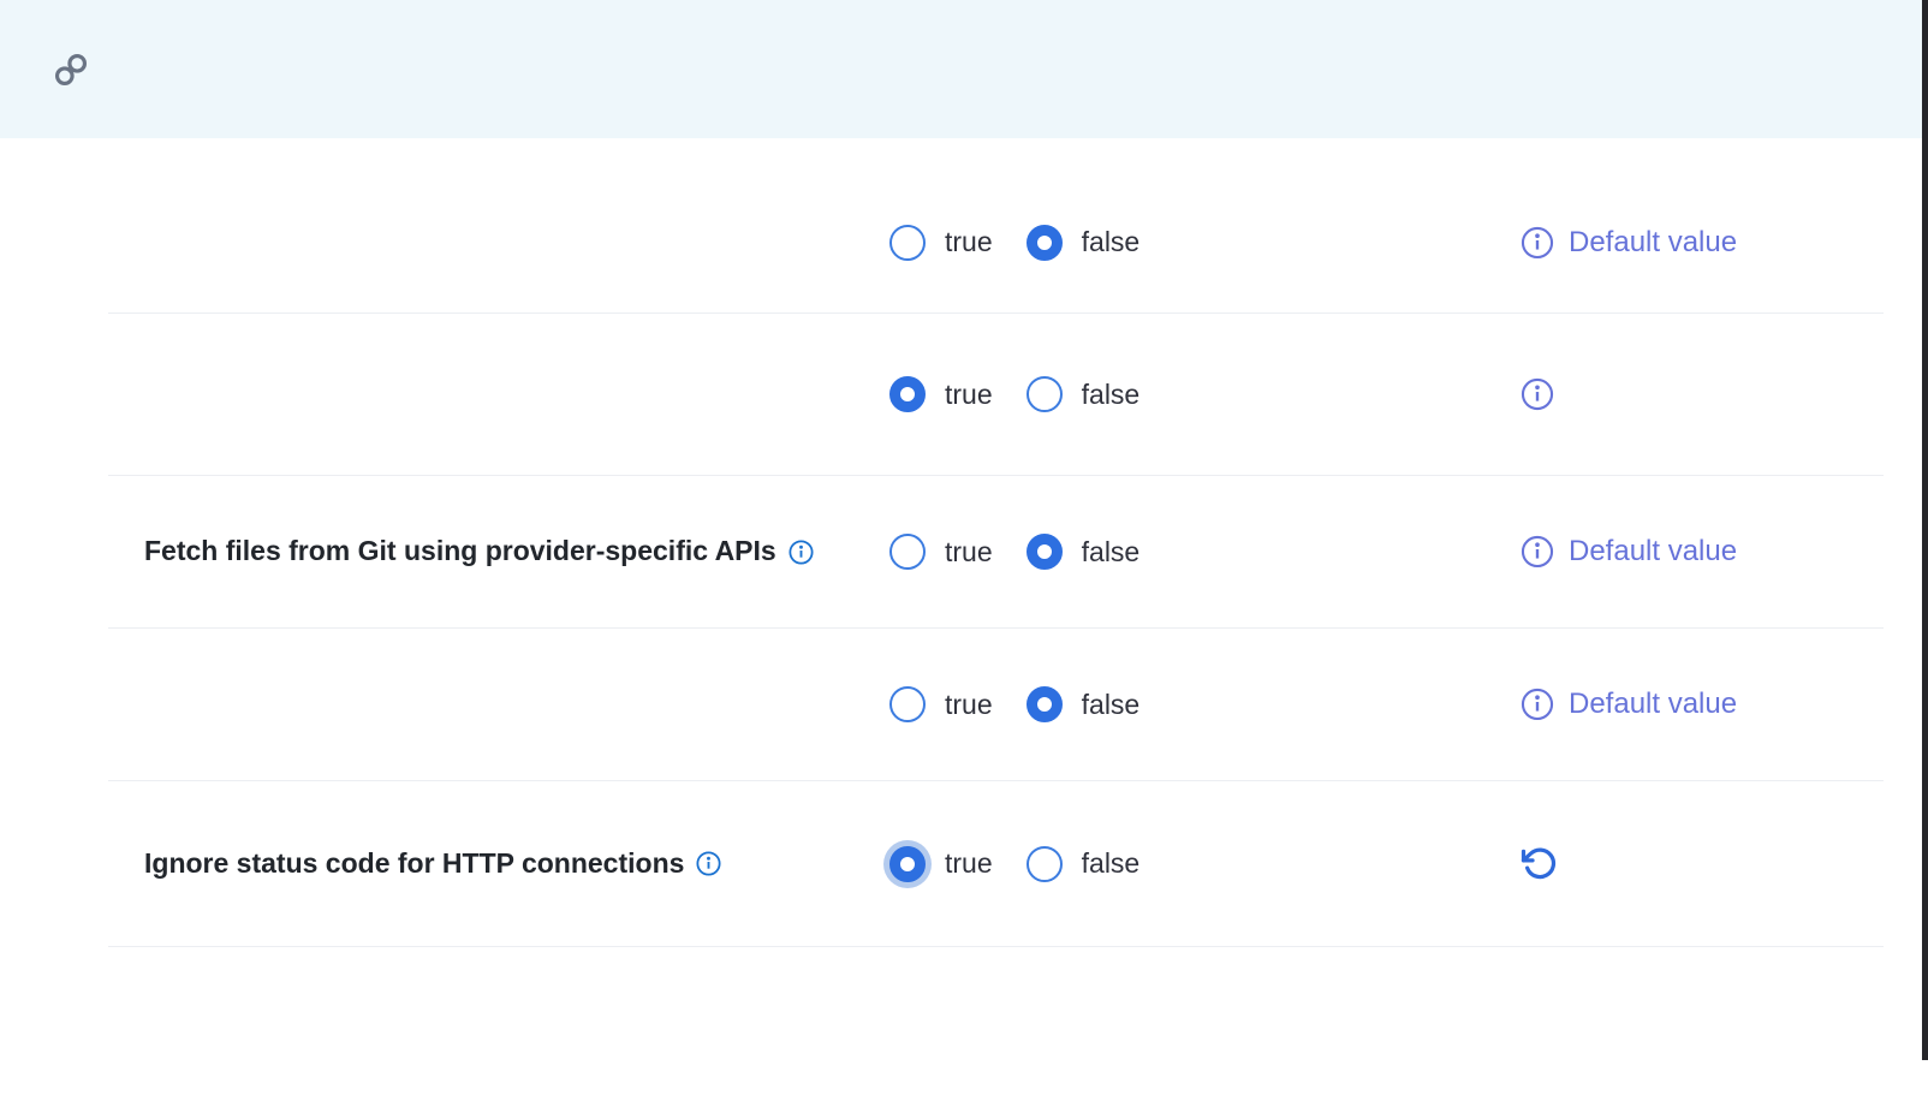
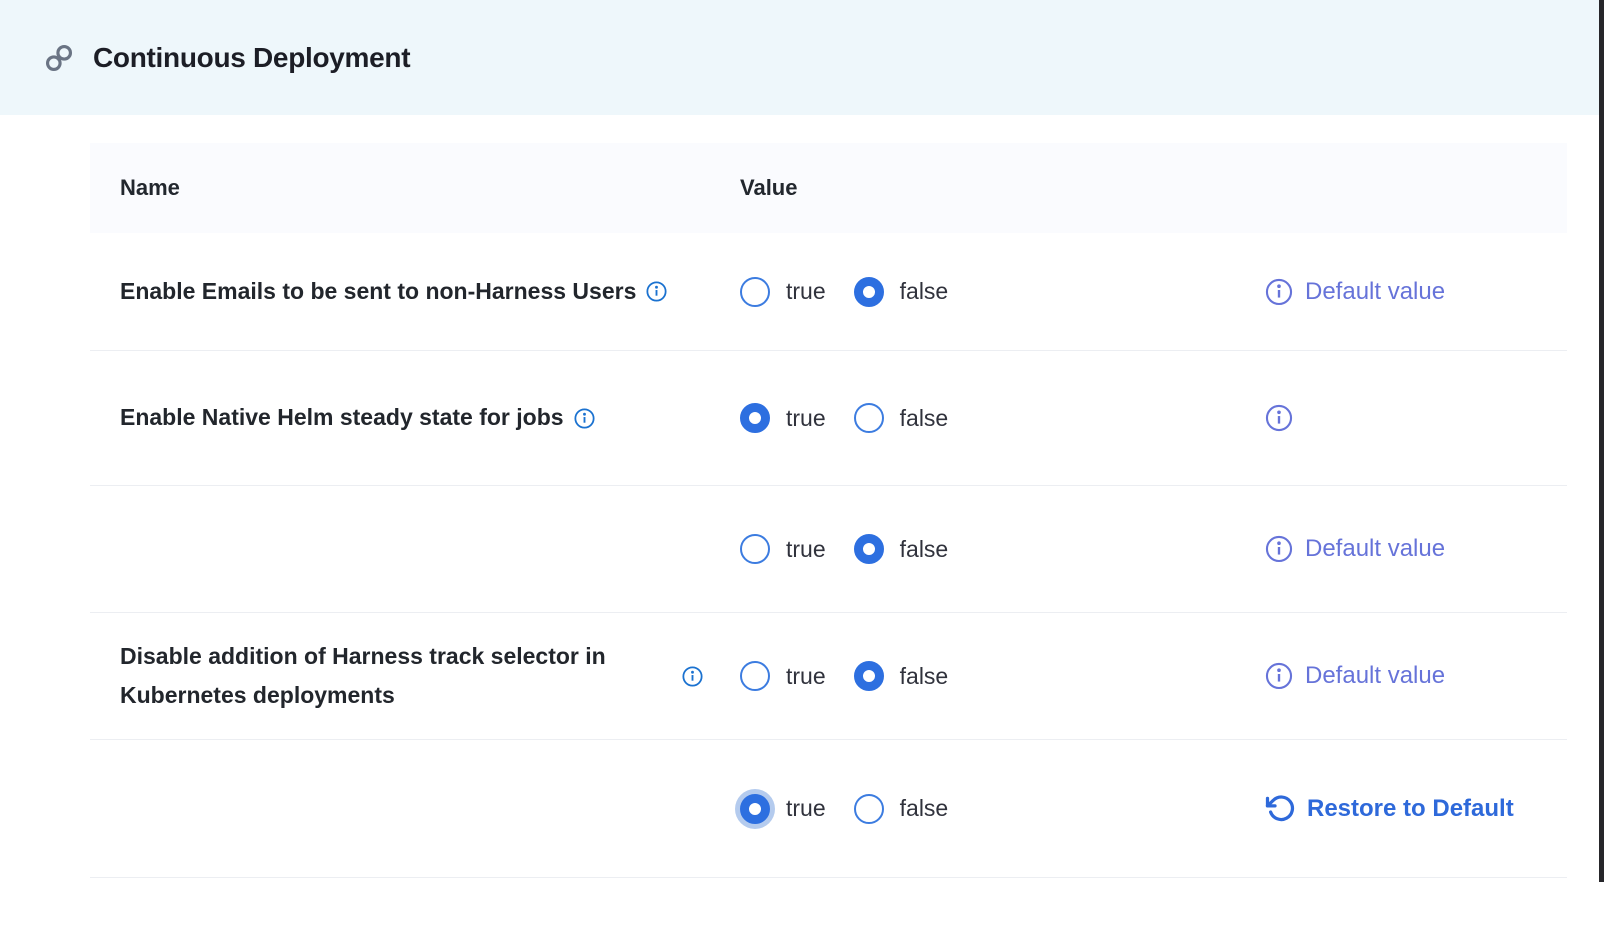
+ Continuous Deployment
+ Name
+ Value
+ Enable Emails to be sent to non-Harness Users
  true
  false
  Default value
+ Enable Native Helm steady state for jobs
  true
  false
- Fetch files from Git using provider-specific APIs
  true
  false
  Default value
+ Disable addition of Harness track selector in Kubernetes deployments
  true
  false
  Default value
- Ignore status code for HTTP connections
  true
  false
+ Restore to Default
